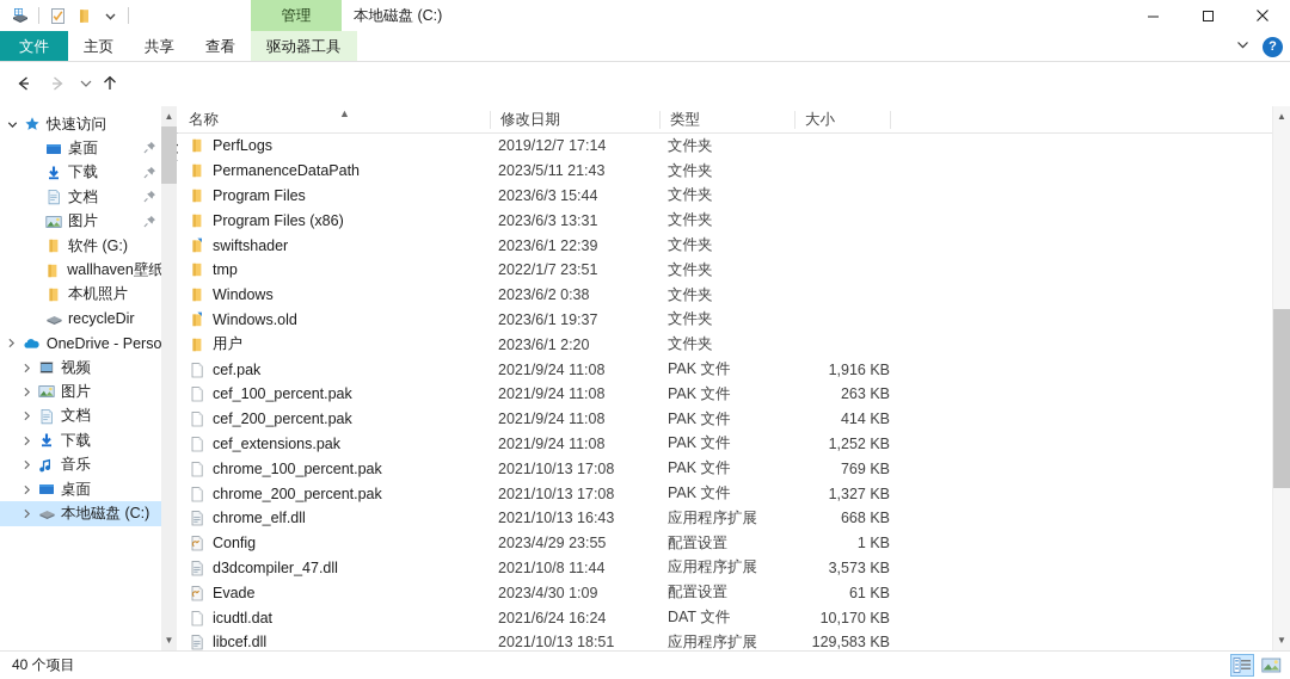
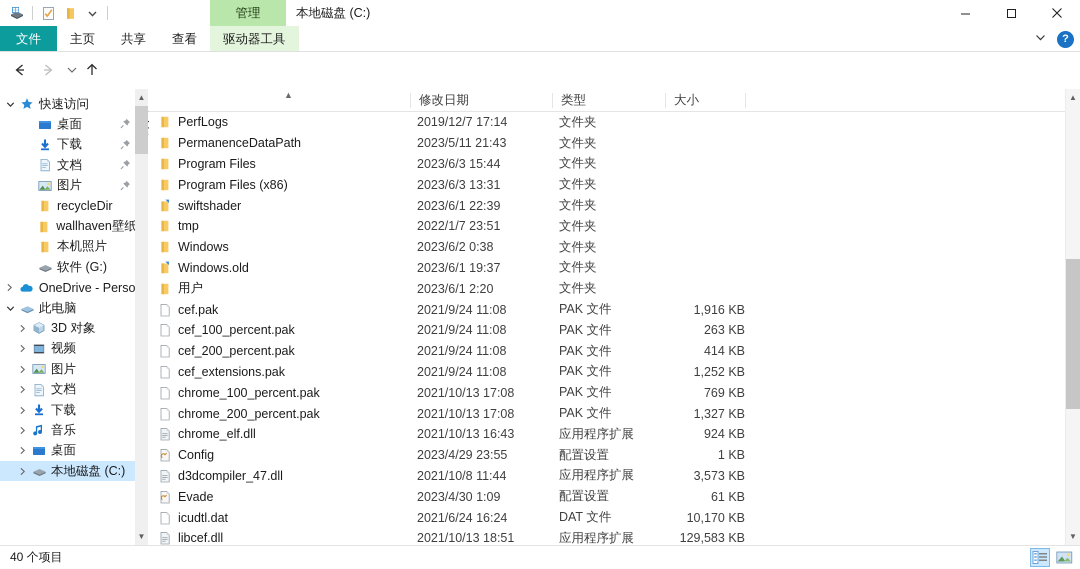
  管理
  本地磁盘 (C:)
  文件
  主页
  共享
  查看
  驱动器工具
  ?
  快速访问
  桌面
  下载
  文档
  图片
- 软件 (G:)
+ recycleDir
  wallhaven壁纸
  本机照片
- recycleDir
+ 软件 (G:)
  OneDrive - Perso
+ 此电脑
+ 3D 对象
  视频
  图片
  文档
  下载
  音乐
  桌面
  本地磁盘 (C:)
  ▲
  ▼
- 名称
  ▲
  修改日期
  类型
  大小
  PerfLogs
  2019/12/7 17:14
  文件夹
  PermanenceDataPath
  2023/5/11 21:43
  文件夹
  Program Files
  2023/6/3 15:44
  文件夹
  Program Files (x86)
  2023/6/3 13:31
  文件夹
  swiftshader
  2023/6/1 22:39
  文件夹
  tmp
  2022/1/7 23:51
  文件夹
  Windows
  2023/6/2 0:38
  文件夹
  Windows.old
  2023/6/1 19:37
  文件夹
  用户
  2023/6/1 2:20
  文件夹
  cef.pak
  2021/9/24 11:08
  PAK 文件
  1,916 KB
  cef_100_percent.pak
  2021/9/24 11:08
  PAK 文件
  263 KB
  cef_200_percent.pak
  2021/9/24 11:08
  PAK 文件
  414 KB
  cef_extensions.pak
  2021/9/24 11:08
  PAK 文件
  1,252 KB
  chrome_100_percent.pak
  2021/10/13 17:08
  PAK 文件
  769 KB
  chrome_200_percent.pak
  2021/10/13 17:08
  PAK 文件
  1,327 KB
  chrome_elf.dll
  2021/10/13 16:43
  应用程序扩展
- 668 KB
+ 924 KB
  Config
  2023/4/29 23:55
  配置设置
  1 KB
  d3dcompiler_47.dll
  2021/10/8 11:44
  应用程序扩展
  3,573 KB
  Evade
  2023/4/30 1:09
  配置设置
  61 KB
  icudtl.dat
  2021/6/24 16:24
  DAT 文件
  10,170 KB
  libcef.dll
  2021/10/13 18:51
  应用程序扩展
  129,583 KB
  ▲
  ▼
  40 个项目
